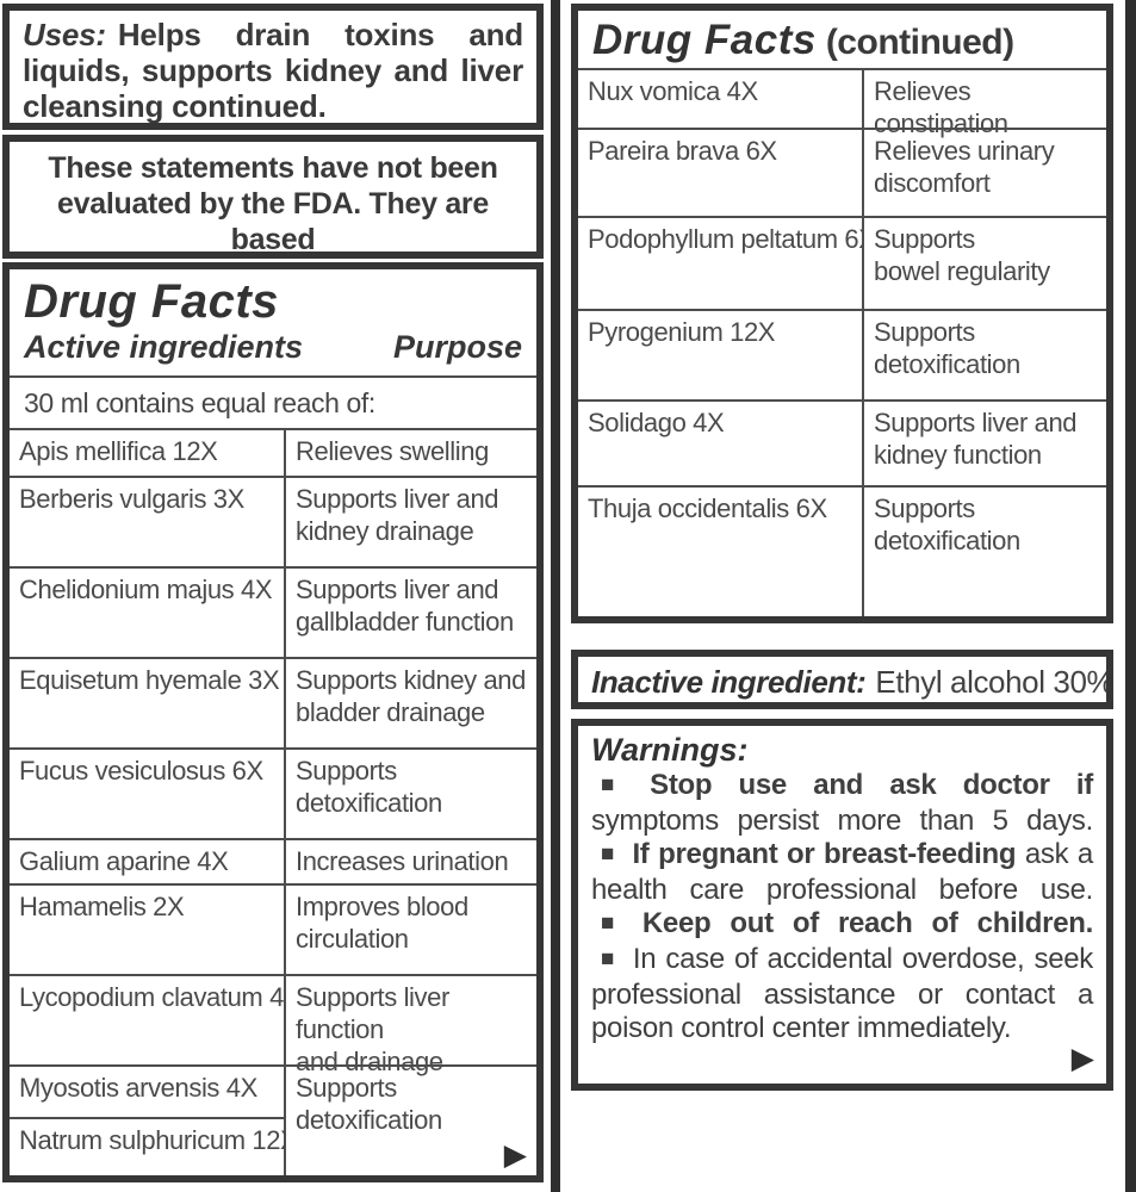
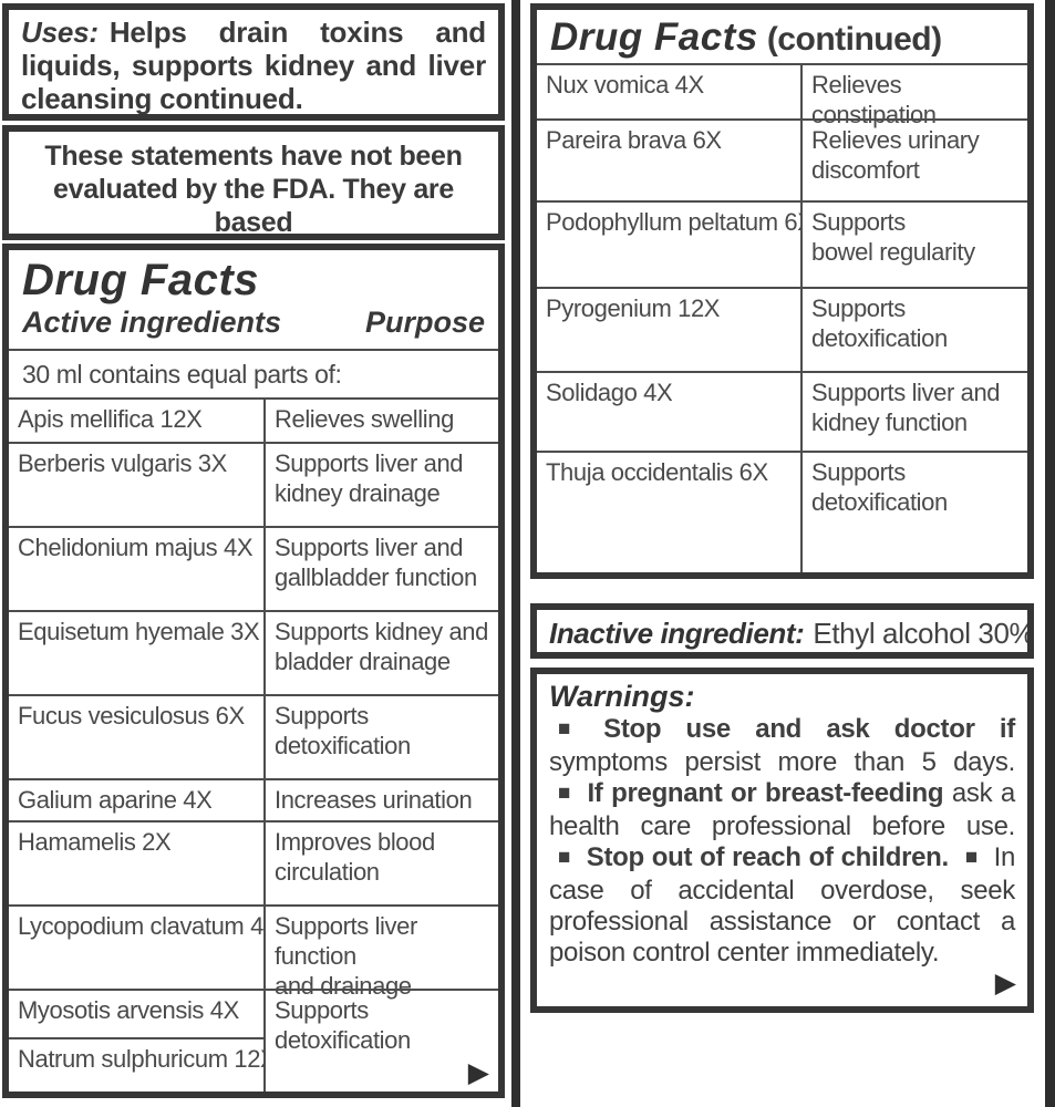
  Uses: Helps drain toxins and liquids, supports kidney and liver cleansing continued.
  These statements have not been
  evaluated by the FDA. They are based
  Drug Facts
  Active ingredients
  Purpose
- 30 ml contains equal reach of:
+ 30 ml contains equal parts of:
  Apis mellifica 12X
  Relieves swelling
  Berberis vulgaris 3X
  Supports liver and
  kidney drainage
  Chelidonium majus 4X
  Supports liver and
  gallbladder function
  Equisetum hyemale 3X
  Supports kidney and
  bladder drainage
  Fucus vesiculosus 6X
  Supports
  detoxification
  Galium aparine 4X
  Increases urination
  Hamamelis 2X
  Improves blood
  circulation
  Lycopodium clavatum 4
  Supports liver function
  and drainage
  Myosotis arvensis 4X
  Natrum sulphuricum 12
  Supports
  detoxification
  ▶
  Drug Facts (continued)
  Nux vomica 4X
  Relieves constipation
  Pareira brava 6X
  Relieves urinary
  discomfort
  Podophyllum peltatum 6
  Supports
  bowel regularity
  Pyrogenium 12X
  Supports
  detoxification
  Solidago 4X
  Supports liver and
  kidney function
  Thuja occidentalis 6X
  Supports
  detoxification
  Inactive ingredient: Ethyl alcohol 30%
  Warnings:
- ■ Stop use and ask doctor if symptoms persist more than 5 days. ■ If pregnant or breast-feeding ask a health care professional before use. ■ Keep out of reach of children. ■ In case of accidental overdose, seek professional assistance or contact a poison control center immediately.
+ ■ Stop use and ask doctor if symptoms persist more than 5 days. ■ If pregnant or breast-feeding ask a health care professional before use. ■ Stop out of reach of children. ■ In case of accidental overdose, seek professional assistance or contact a poison control center immediately.
  ▶
